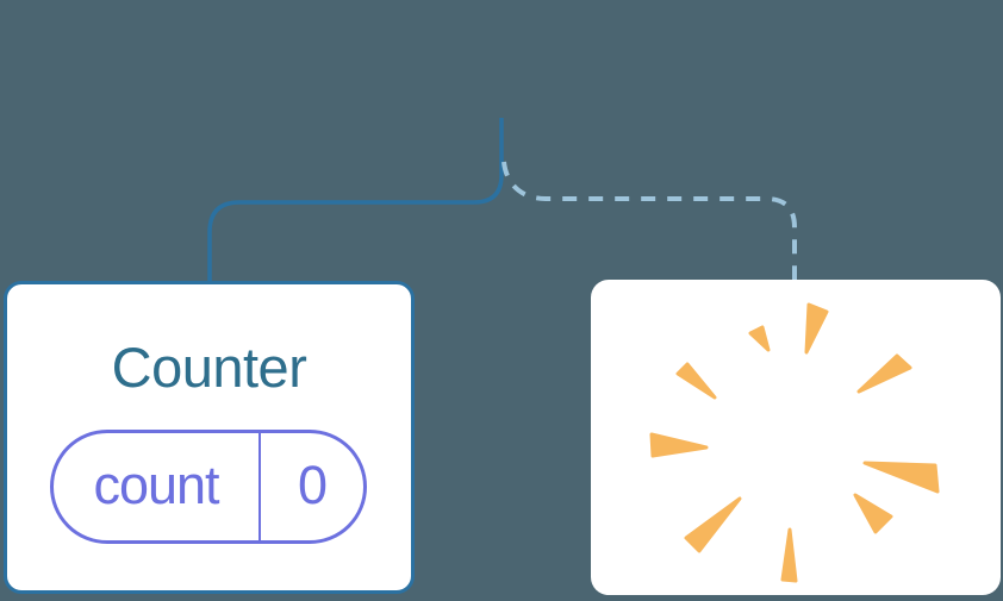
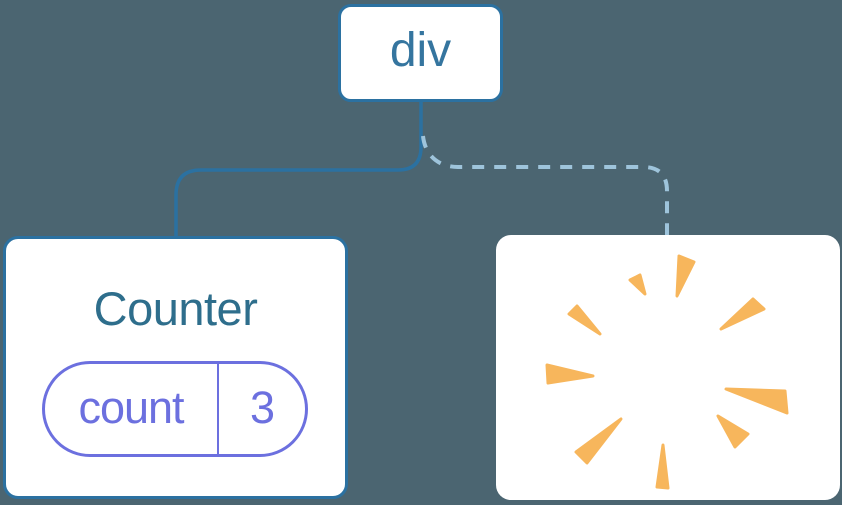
+ div
  Counter
  count
- 0
+ 3
